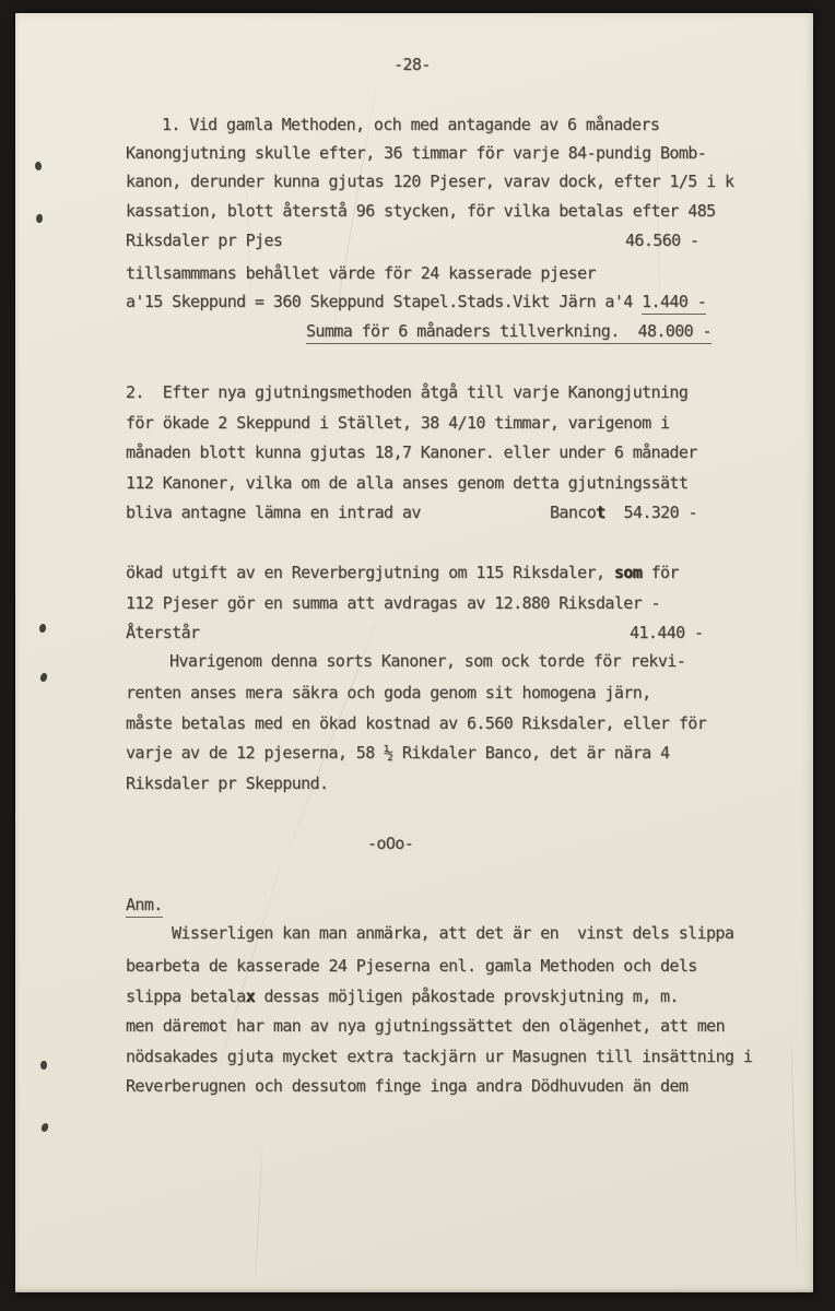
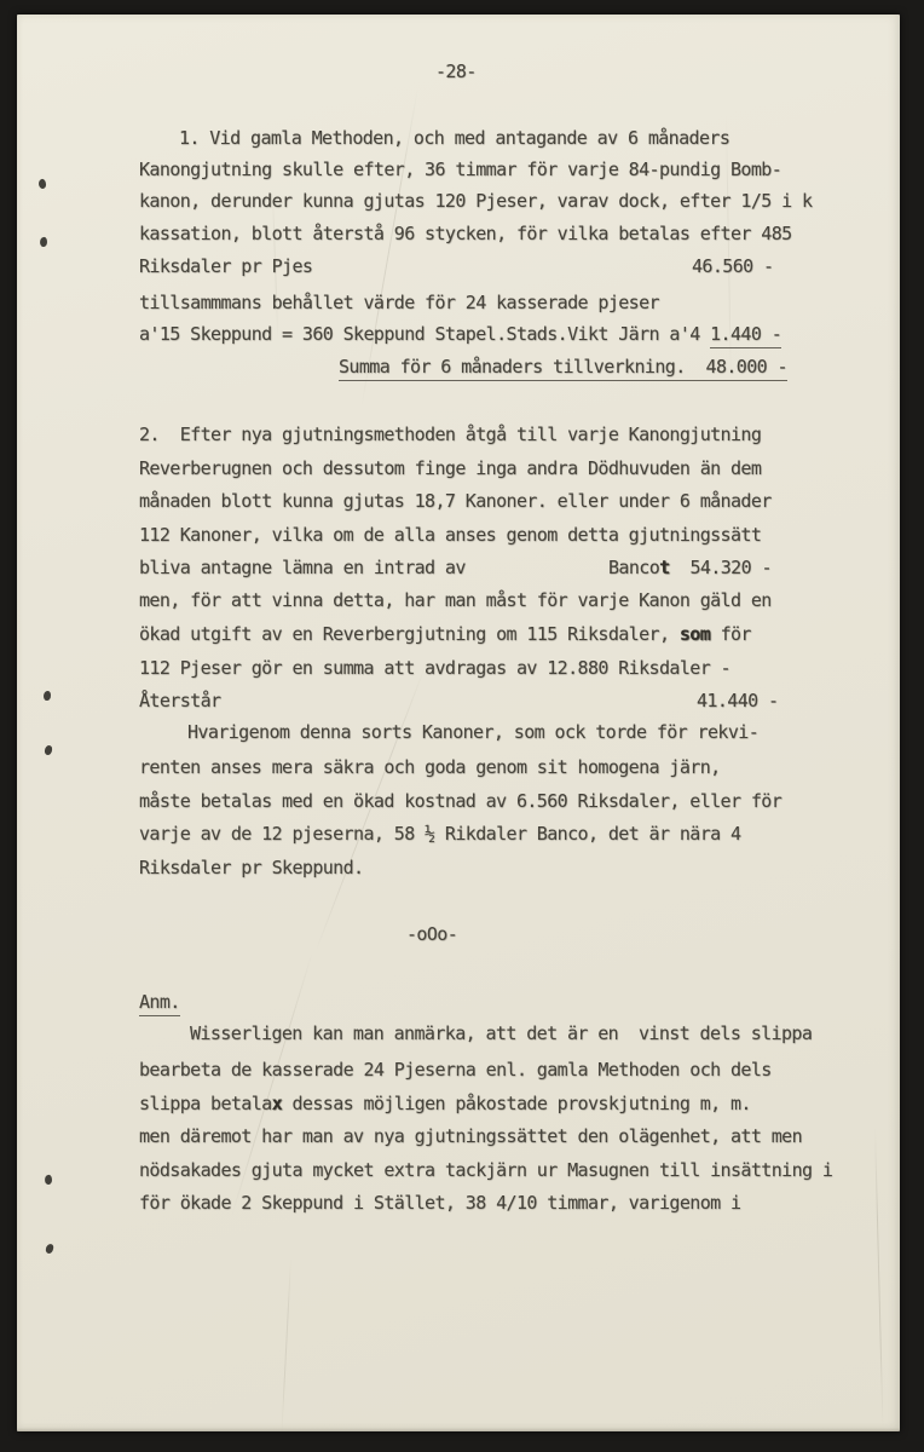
  -28-
  1. Vid gamla Methoden, och med antagande av 6 månaders
  Kanongjutning skulle efter, 36 timmar för varje 84-pundig Bomb-
  kanon, derunder kunna gjutas 120 Pjeser, varav dock, efter 1/5 i k
  kassation, blott återstå 96 stycken, för vilka betalas efter 485
  Riksdaler pr Pjes
  46.560 -
  tillsammmans behållet värde för 24 kasserade pjeser
  a'15 Skeppund = 360 Skeppund Stapel.Stads.Vikt Järn a'4 1.440 -
  Summa för 6 månaders tillverkning. 48.000 -
  2. Efter nya gjutningsmethoden åtgå till varje Kanongjutning
- för ökade 2 Skeppund i Stället, 38 4/10 timmar, varigenom i
+ Reverberugnen och dessutom finge inga andra Dödhuvuden än dem
  månaden blott kunna gjutas 18,7 Kanoner. eller under 6 månader
  112 Kanoner, vilka om de alla anses genom detta gjutningssätt
  bliva antagne lämna en intrad av
  Bancot 54.320 -
+ men, för att vinna detta, har man måst för varje Kanon gäld en
  ökad utgift av en Reverbergjutning om 115 Riksdaler, som för
  112 Pjeser gör en summa att avdragas av 12.880 Riksdaler -
  Återstår
  41.440 -
  Hvarigenom denna sorts Kanoner, som ock torde för rekvi-
  renten anses mera säkra och goda genom sit homogena järn,
  måste betalas med en ökad kostnad av 6.560 Riksdaler, eller för
  varje av de 12 pjeserna, 58 ½ Rikdaler Banco, det är nära 4
  Riksdaler pr Skeppund.
  -oOo-
  Anm.
  Wisserligen kan man anmärka, att det är en vinst dels slippa
  bearbeta de kasserade 24 Pjeserna enl. gamla Methoden och dels
  slippa betalax dessas möjligen påkostade provskjutning m, m.
  men däremot har man av nya gjutningssättet den olägenhet, att men
  nödsakades gjuta mycket extra tackjärn ur Masugnen till insättning i
- Reverberugnen och dessutom finge inga andra Dödhuvuden än dem
+ för ökade 2 Skeppund i Stället, 38 4/10 timmar, varigenom i
